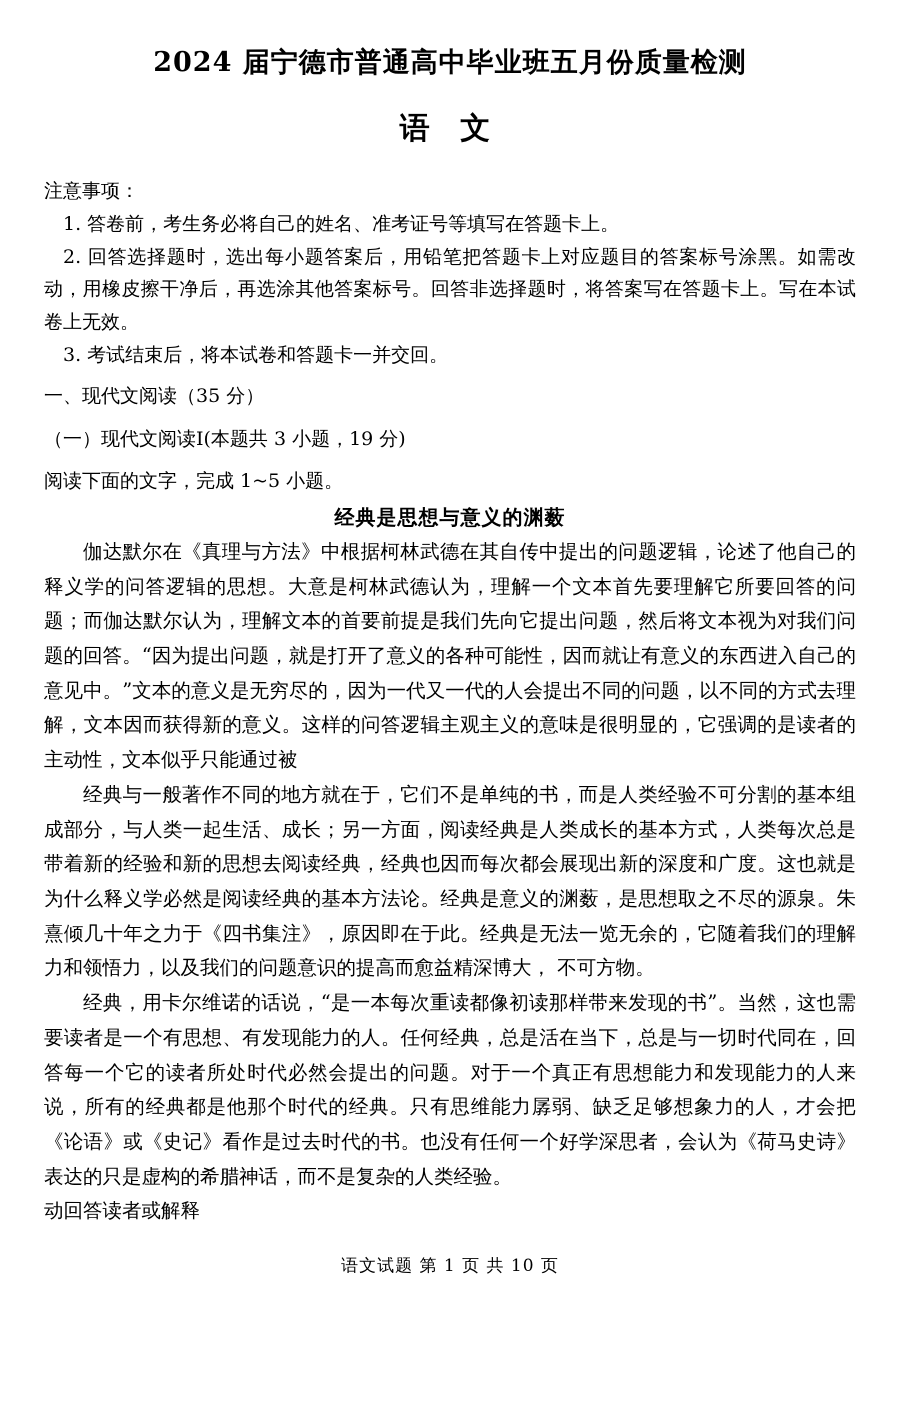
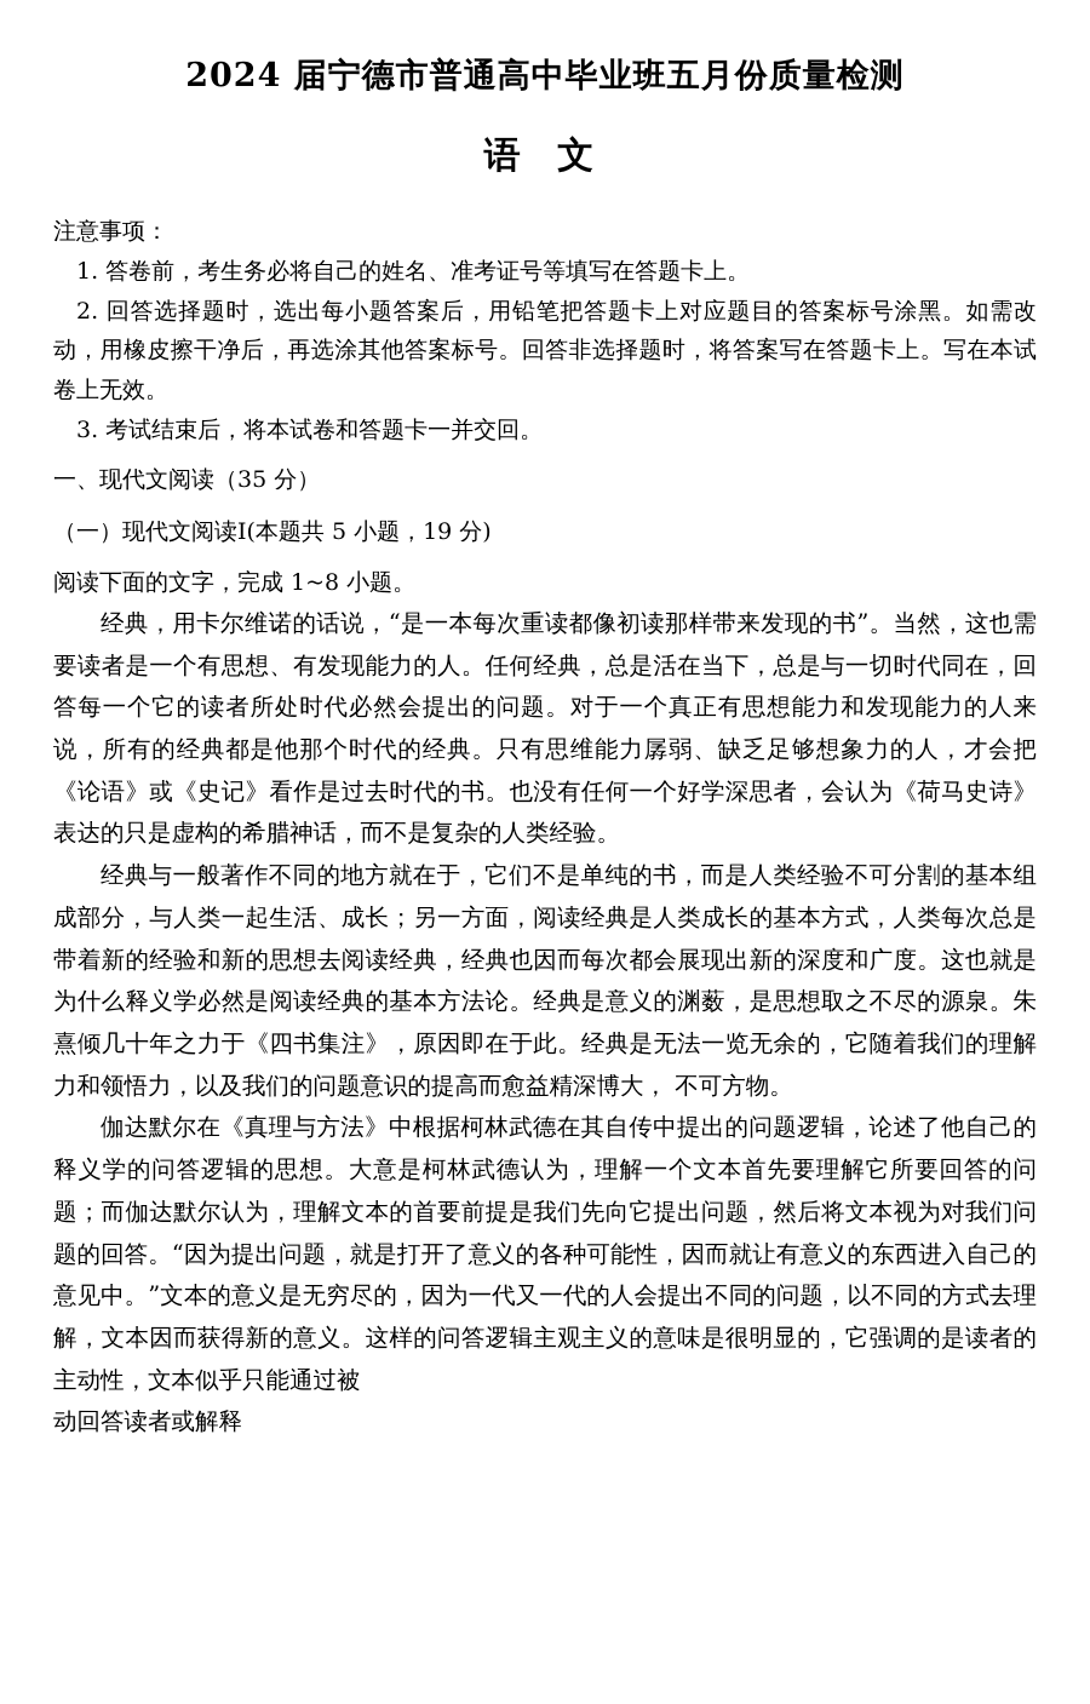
  2024 届宁德市普通高中毕业班五月份质量检测
  语 文
  注意事项：
  1. 答卷前，考生务必将自己的姓名、准考证号等填写在答题卡上。
  2. 回答选择题时，选出每小题答案后，用铅笔把答题卡上对应题目的答案标号涂黑。如需改动，用橡皮擦干净后，再选涂其他答案标号。回答非选择题时，将答案写在答题卡上。写在本试卷上无效。
  3. 考试结束后，将本试卷和答题卡一并交回。
  一、现代文阅读（35 分）
- （一）现代文阅读Ⅰ(本题共 3 小题，19 分)
+ （一）现代文阅读Ⅰ(本题共 5 小题，19 分)
- 阅读下面的文字，完成 1~5 小题。
+ 阅读下面的文字，完成 1~8 小题。
- 经典是思想与意义的渊薮
- 伽达默尔在《真理与方法》中根据柯林武德在其自传中提出的问题逻辑，论述了他自己的释义学的问答逻辑的思想。大意是柯林武德认为，理解一个文本首先要理解它所要回答的问题；而伽达默尔认为，理解文本的首要前提是我们先向它提出问题，然后将文本视为对我们问题的回答。“因为提出问题，就是打开了意义的各种可能性，因而就让有意义的东西进入自己的意见中。”文本的意义是无穷尽的，因为一代又一代的人会提出不同的问题，以不同的方式去理解，文本因而获得新的意义。这样的问答逻辑主观主义的意味是很明显的，它强调的是读者的主动性，文本似乎只能通过被
+ 经典，用卡尔维诺的话说，“是一本每次重读都像初读那样带来发现的书”。当然，这也需要读者是一个有思想、有发现能力的人。任何经典，总是活在当下，总是与一切时代同在，回答每一个它的读者所处时代必然会提出的问题。对于一个真正有思想能力和发现能力的人来说，所有的经典都是他那个时代的经典。只有思维能力孱弱、缺乏足够想象力的人，才会把《论语》或《史记》看作是过去时代的书。也没有任何一个好学深思者，会认为《荷马史诗》表达的只是虚构的希腊神话，而不是复杂的人类经验。
  经典与一般著作不同的地方就在于，它们不是单纯的书，而是人类经验不可分割的基本组成部分，与人类一起生活、成长；另一方面，阅读经典是人类成长的基本方式，人类每次总是带着新的经验和新的思想去阅读经典，经典也因而每次都会展现出新的深度和广度。这也就是为什么释义学必然是阅读经典的基本方法论。经典是意义的渊薮，是思想取之不尽的源泉。朱熹倾几十年之力于《四书集注》，原因即在于此。经典是无法一览无余的，它随着我们的理解力和领悟力，以及我们的问题意识的提高而愈益精深博大， 不可方物。
- 经典，用卡尔维诺的话说，“是一本每次重读都像初读那样带来发现的书”。当然，这也需要读者是一个有思想、有发现能力的人。任何经典，总是活在当下，总是与一切时代同在，回答每一个它的读者所处时代必然会提出的问题。对于一个真正有思想能力和发现能力的人来说，所有的经典都是他那个时代的经典。只有思维能力孱弱、缺乏足够想象力的人，才会把《论语》或《史记》看作是过去时代的书。也没有任何一个好学深思者，会认为《荷马史诗》表达的只是虚构的希腊神话，而不是复杂的人类经验。
+ 伽达默尔在《真理与方法》中根据柯林武德在其自传中提出的问题逻辑，论述了他自己的释义学的问答逻辑的思想。大意是柯林武德认为，理解一个文本首先要理解它所要回答的问题；而伽达默尔认为，理解文本的首要前提是我们先向它提出问题，然后将文本视为对我们问题的回答。“因为提出问题，就是打开了意义的各种可能性，因而就让有意义的东西进入自己的意见中。”文本的意义是无穷尽的，因为一代又一代的人会提出不同的问题，以不同的方式去理解，文本因而获得新的意义。这样的问答逻辑主观主义的意味是很明显的，它强调的是读者的主动性，文本似乎只能通过被
  动回答读者或解释
- 语文试题 第 1 页 共 10 页
